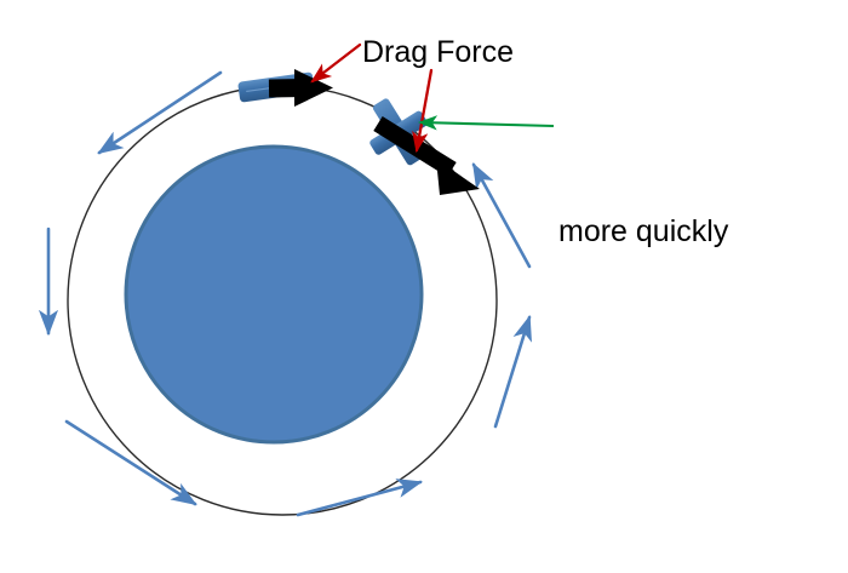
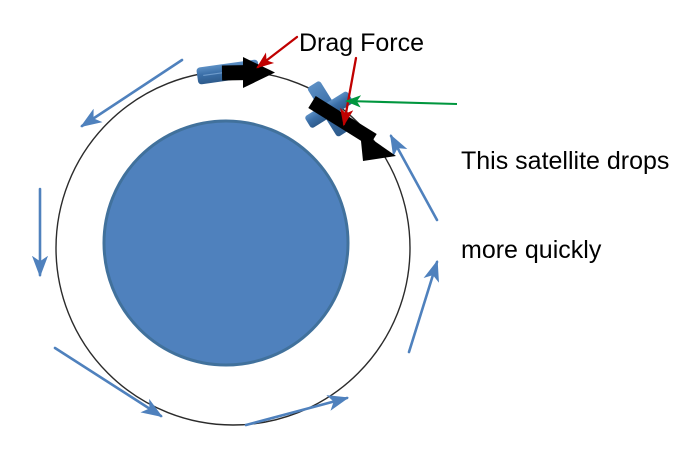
  Drag Force
+ This satellite drops
  more quickly
